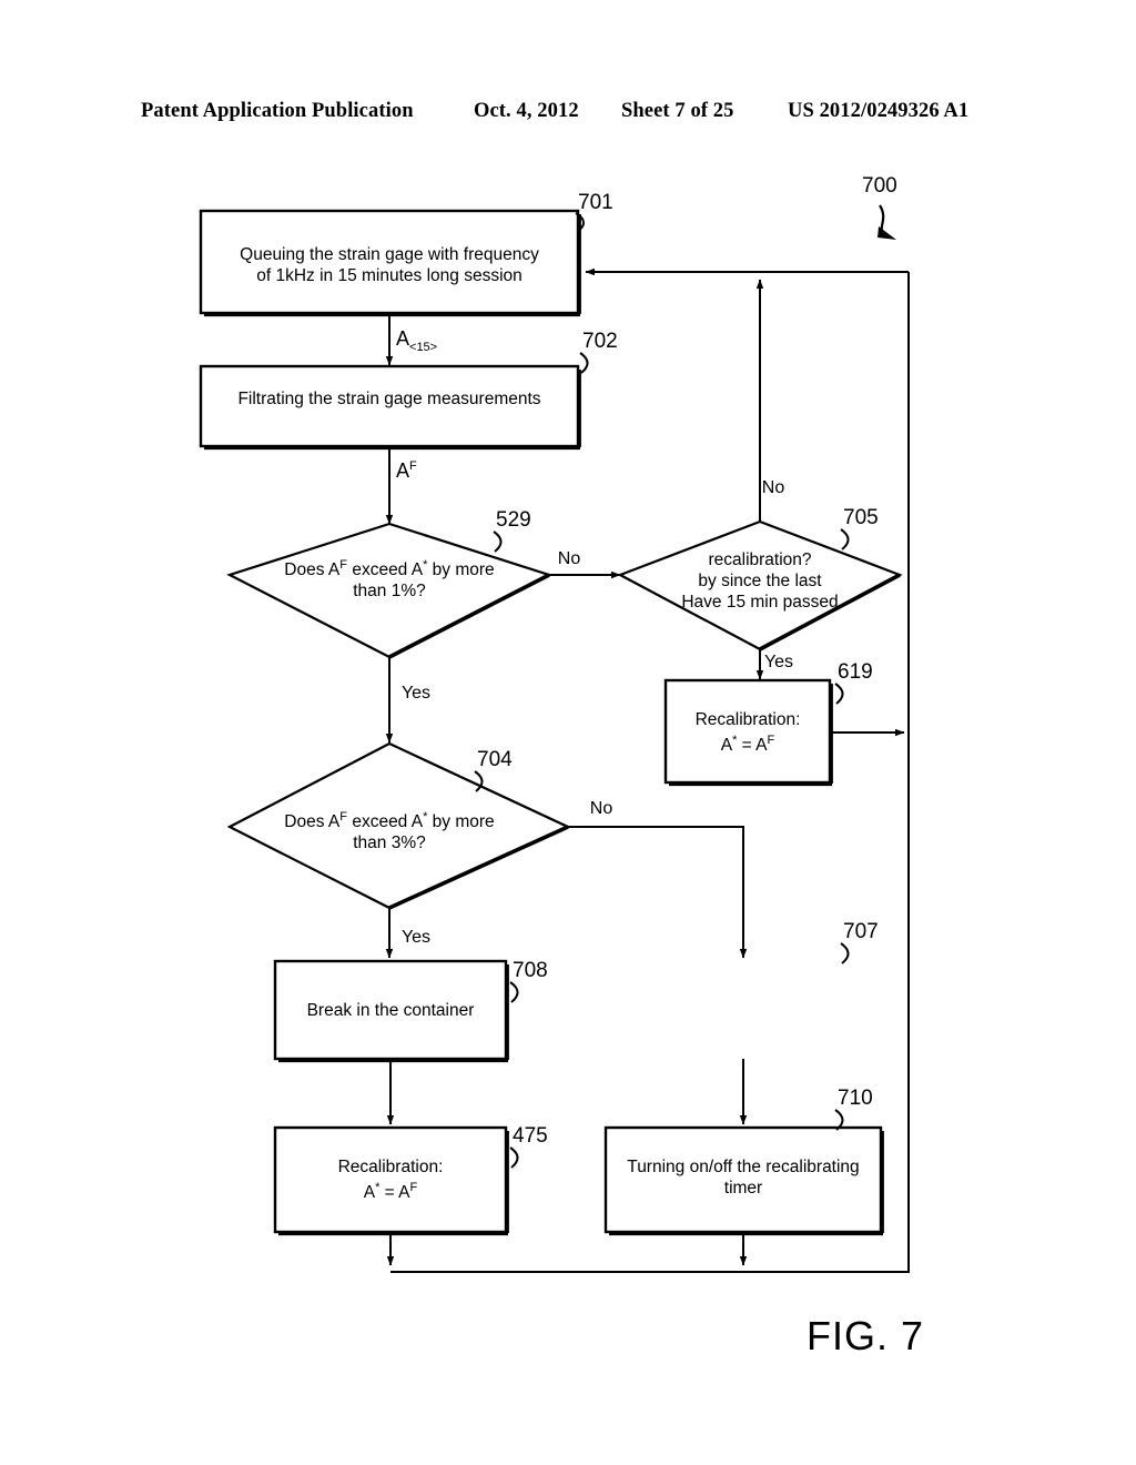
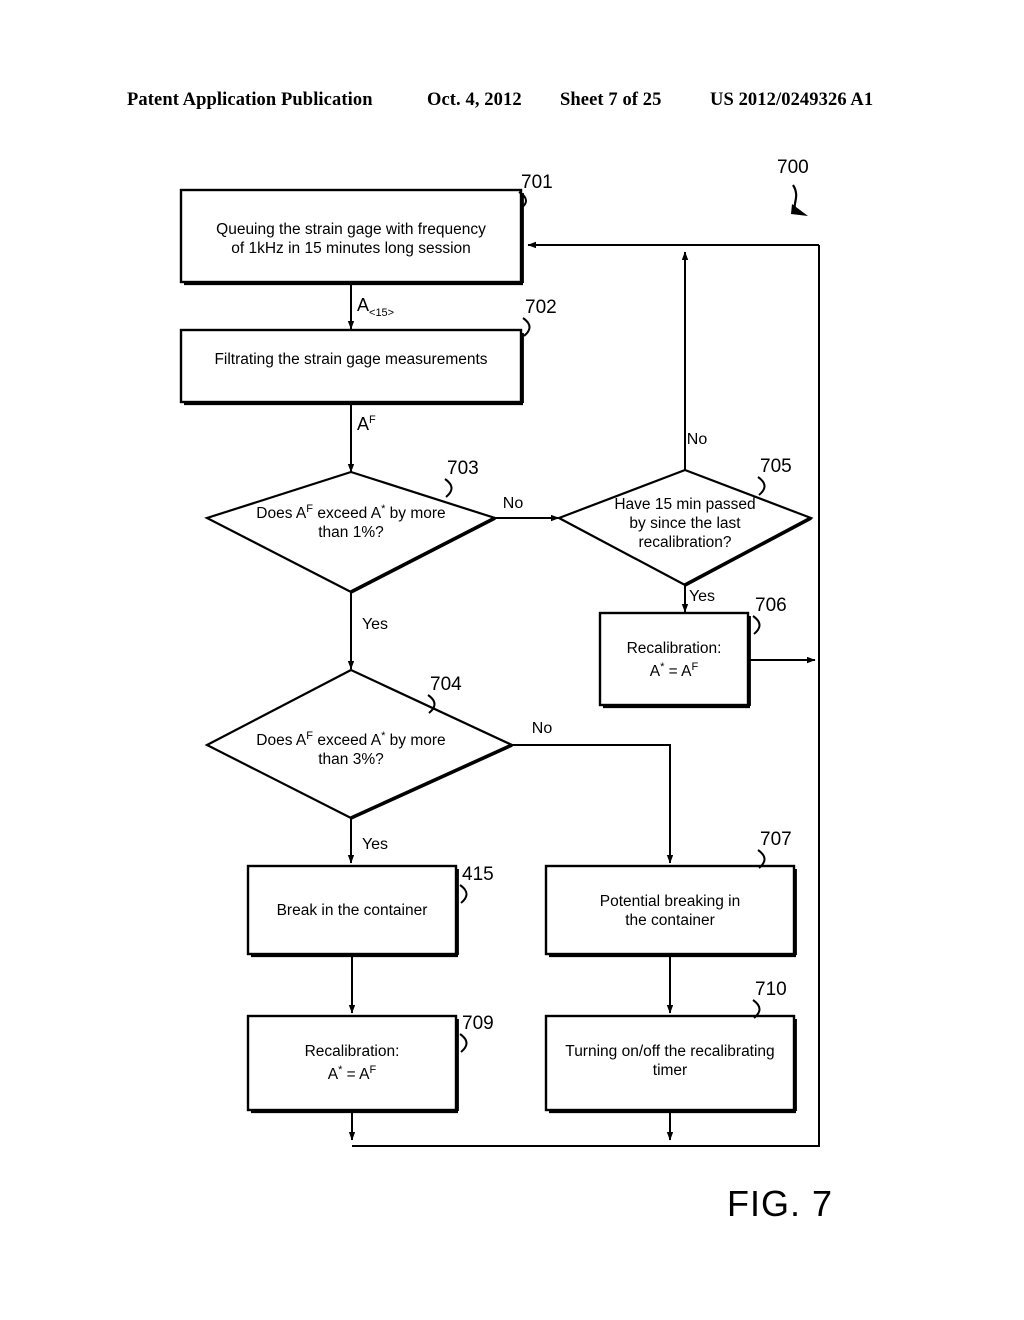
  Patent Application Publication
  Oct. 4, 2012
  Sheet 7 of 25
  US 2012/0249326 A1
  700
  Queuing the strain gage with frequency
  of 1kHz in 15 minutes long session
  701
  A<15>
  Filtrating the strain gage measurements
  702
  AF
  Does AF exceed A* by more
  than 1%?
- 529
+ 703
  No
  Yes
- recalibration?
+ Have 15 min passed
  by since the last
- Have 15 min passed
+ recalibration?
  705
  No
  Yes
  Recalibration:
  A* = AF
- 619
+ 706
  Does AF exceed A* by more
  than 3%?
  704
  No
  Yes
  Break in the container
- 708
+ 415
+ Potential breaking in
+ the container
  707
  Recalibration:
  A* = AF
- 475
+ 709
  Turning on/off the recalibrating
  timer
  710
  FIG. 7
